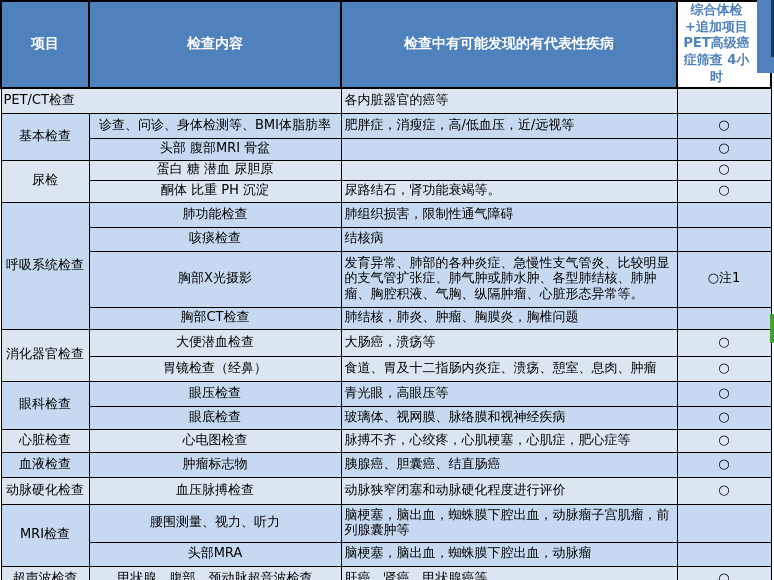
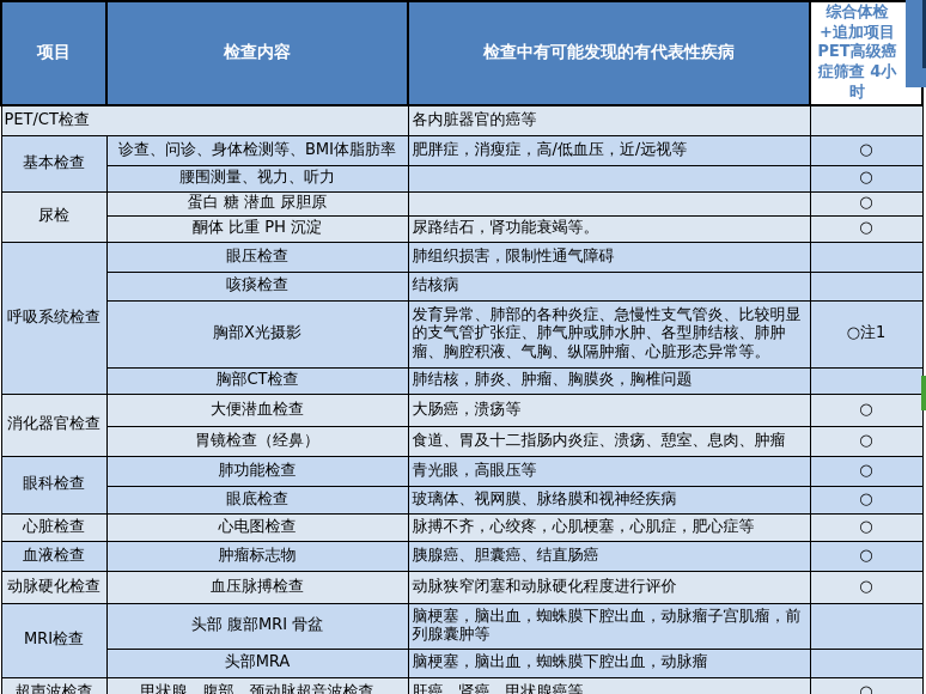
  项目	检查内容	检查中有可能发现的有代表性疾病	综合体检+追加项目PET高级癌症筛查 4小时
  PET/CT检查	各内脏器官的癌等
  基本检查	诊查、问诊、身体检测等、BMI体脂肪率	肥胖症，消瘦症，高/低血压，近/远视等	○
- 头部 腹部MRI 骨盆		○
+ 腰围测量、视力、听力		○
  尿检	蛋白 糖 潜血 尿胆原		○
  酮体 比重 PH 沉淀	尿路结石，肾功能衰竭等。	○
- 呼吸系统检查	肺功能检查	肺组织损害，限制性通气障碍
+ 呼吸系统检查	眼压检查	肺组织损害，限制性通气障碍
  咳痰检查	结核病
  胸部X光摄影	发育异常、肺部的各种炎症、急慢性支气管炎、比较明显的支气管扩张症、肺气肿或肺水肿、各型肺结核、肺肿瘤、胸腔积液、气胸、纵隔肿瘤、心脏形态异常等。	○注1
  胸部CT检查	肺结核，肺炎、肿瘤、胸膜炎，胸椎问题
  消化器官检查	大便潜血检查	大肠癌，溃疡等	○
  胃镜检查（经鼻）	食道、胃及十二指肠内炎症、溃疡、憩室、息肉、肿瘤	○
- 眼科检查	眼压检查	青光眼，高眼压等	○
+ 眼科检查	肺功能检查	青光眼，高眼压等	○
  眼底检查	玻璃体、视网膜、脉络膜和视神经疾病	○
  心脏检查	心电图检查	脉搏不齐，心绞疼，心肌梗塞，心肌症，肥心症等	○
  血液检查	肿瘤标志物	胰腺癌、胆囊癌、结直肠癌	○
  动脉硬化检查	血压脉搏检查	动脉狭窄闭塞和动脉硬化程度进行评价	○
- MRI检查	腰围测量、视力、听力	脑梗塞，脑出血，蜘蛛膜下腔出血，动脉瘤子宫肌瘤，前列腺囊肿等
+ MRI检查	头部 腹部MRI 骨盆	脑梗塞，脑出血，蜘蛛膜下腔出血，动脉瘤子宫肌瘤，前列腺囊肿等
  头部MRA	脑梗塞，脑出血，蜘蛛膜下腔出血，动脉瘤
  超声波检查	甲状腺、腹部、颈动脉超音波检查	肝癌，肾癌，甲状腺癌等	○
